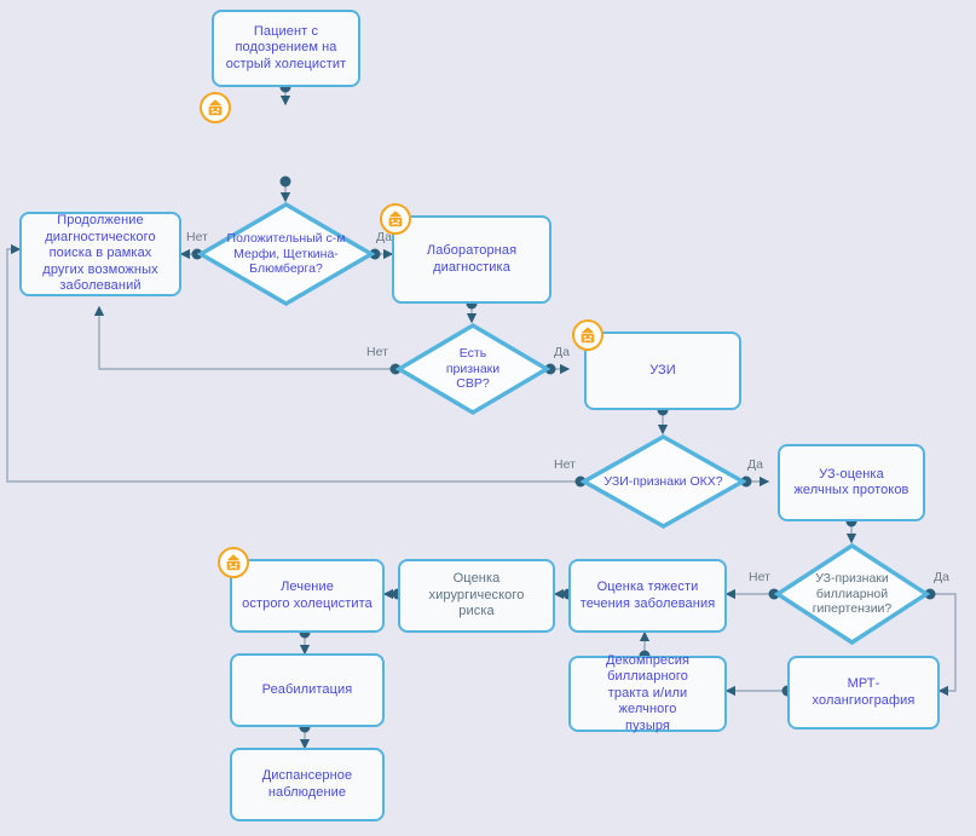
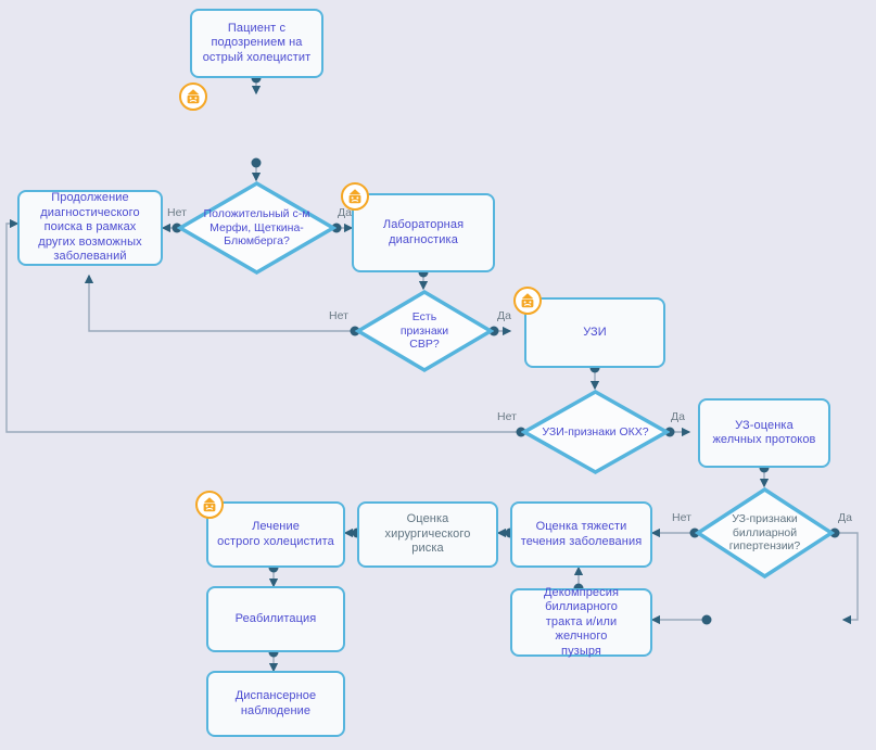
  Пациент с
  подозрением на
  острый холецистит
  Продолжение
  диагностического
  поиска в рамках
  других возможных
  заболеваний
  Лабораторная
  диагностика
  УЗИ
  УЗ-оценка
  желчных протоков
  Лечение
  острого холецистита
  Оценка
  хирургического
  риска
  Оценка тяжести
  течения заболевания
  Реабилитация
  Декомпресия
  биллиарного
  тракта и/или желчного
  пузыря
- МРТ-холангиография
  Диспансерное
  наблюдение
  Положительный с-м
  Мерфи, Щеткина-
  Блюмберга?
  Есть
  признаки
  СВР?
  УЗИ-признаки ОКХ?
  УЗ-признаки
  биллиарной
  гипертензии?
  Нет
  Да
  Нет
  Да
  Нет
  Да
  Нет
  Да
